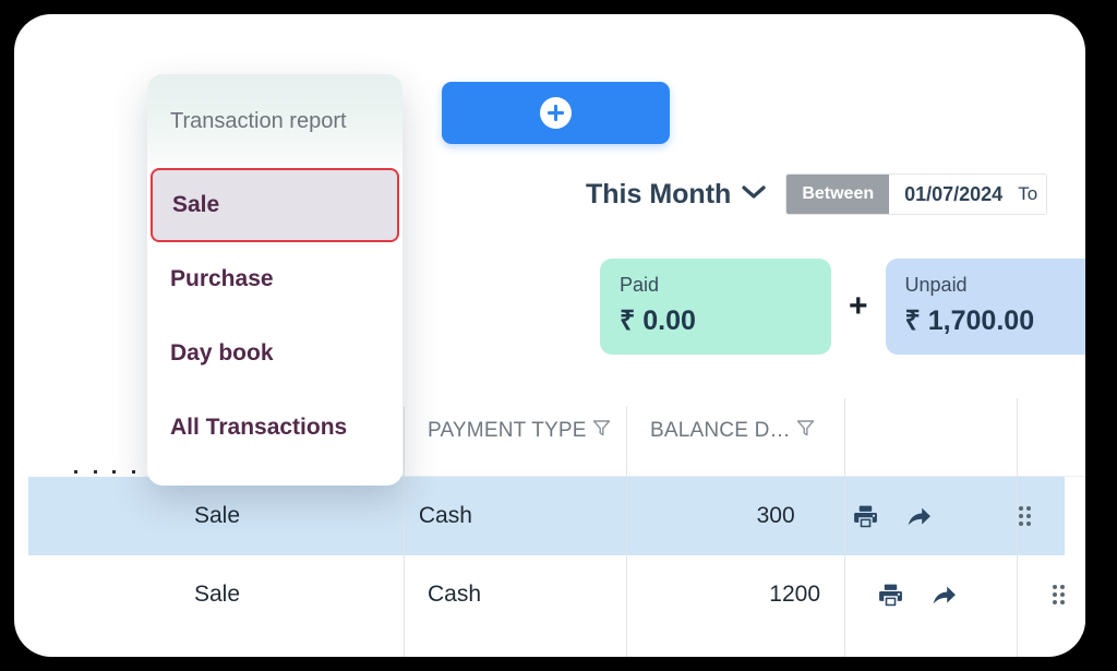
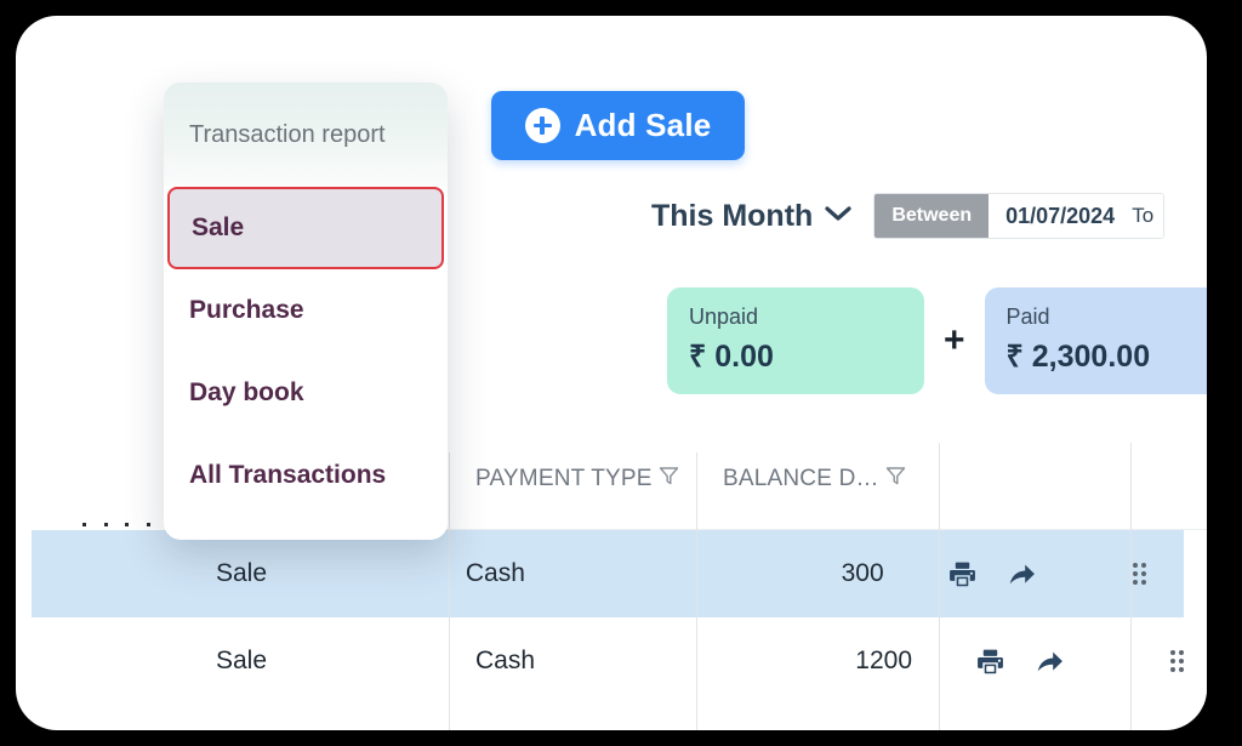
+ Add Sale
  This Month
  Between
  01/07/2024
  To
- Paid
+ Unpaid
  ₹ 0.00
  +
- Unpaid
+ Paid
- ₹ 1,700.00
+ ₹ 2,300.00
  PAYMENT TYPE
  BALANCE D…
  Sale
  Cash
  300
  Sale
  Cash
  1200
  Transaction report
  Sale
  Purchase
  Day book
  All Transactions
